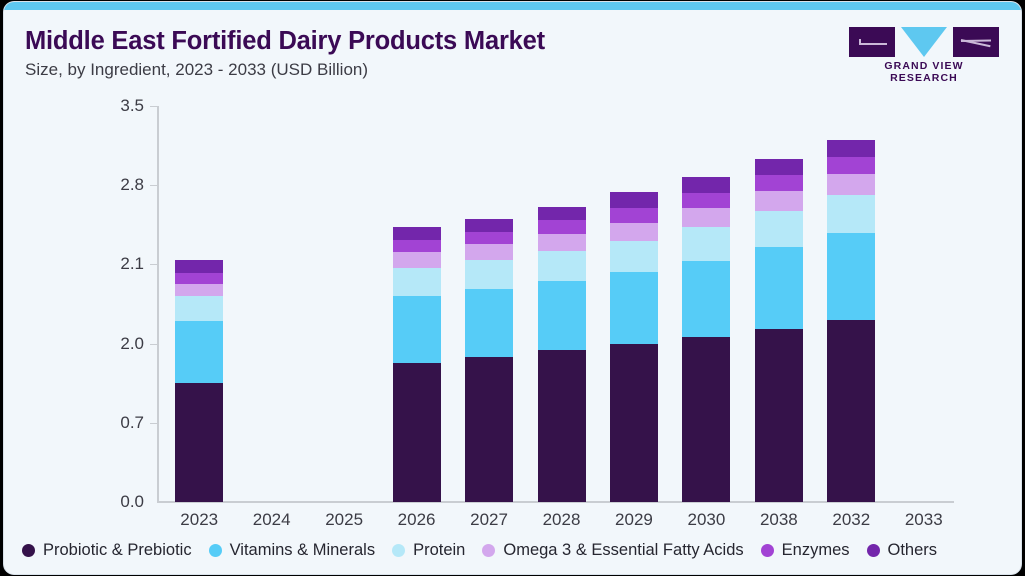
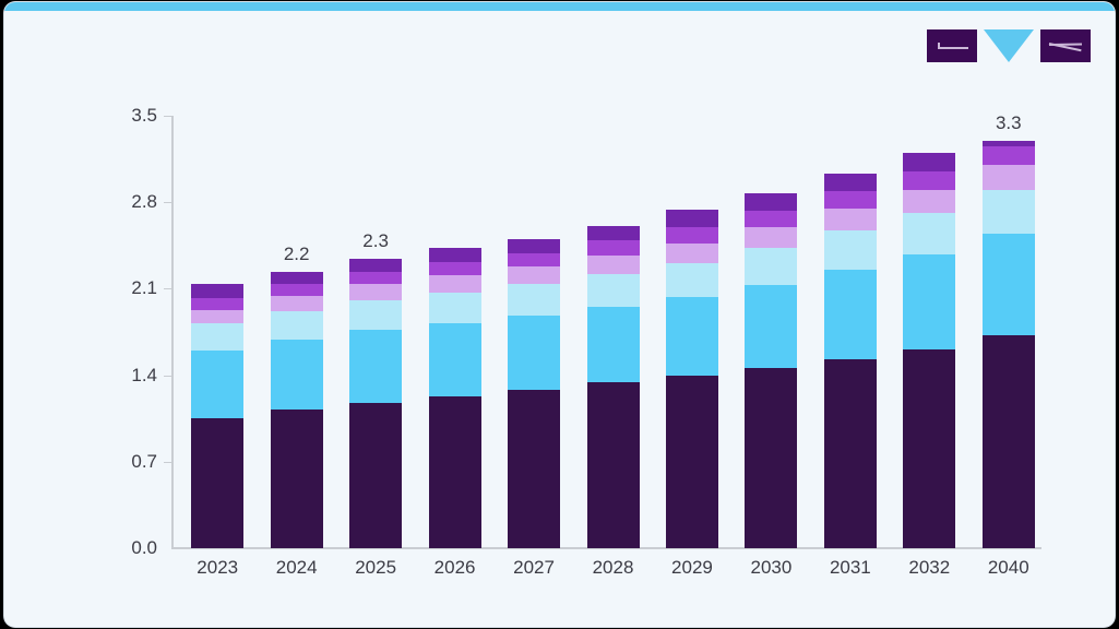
- Middle East Fortified Dairy Products Market
- Size, by Ingredient, 2023 - 2033 (USD Billion)
- GRAND VIEW RESEARCH
  0.0
  0.7
- 2.0
+ 1.4
  2.1
  2.8
  3.5
+ 2.2
+ 2.3
+ 3.3
  2023
  2024
  2025
  2026
  2027
  2028
  2029
  2030
- 2038
+ 2031
  2032
- 2033
+ 2040
- Probiotic & Prebiotic
- Vitamins & Minerals
- Protein
- Omega 3 & Essential Fatty Acids
- Enzymes
- Others
